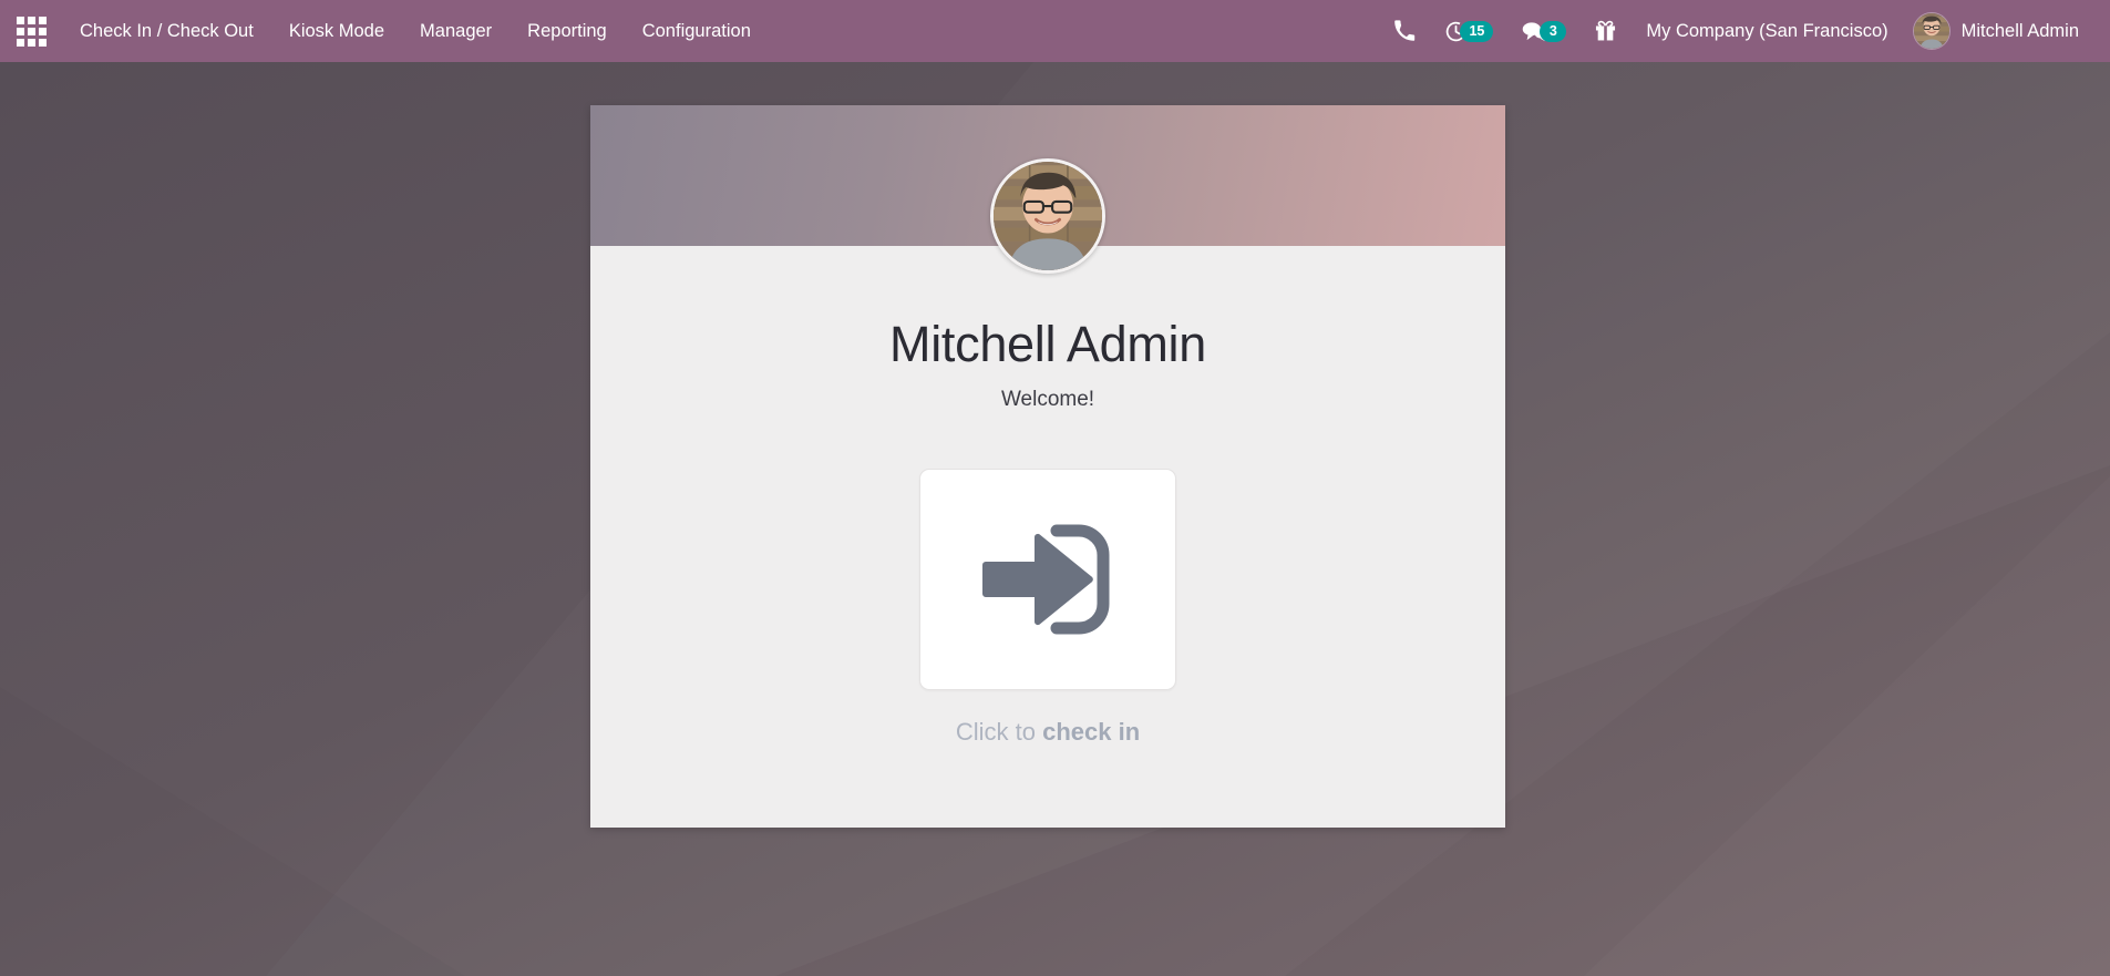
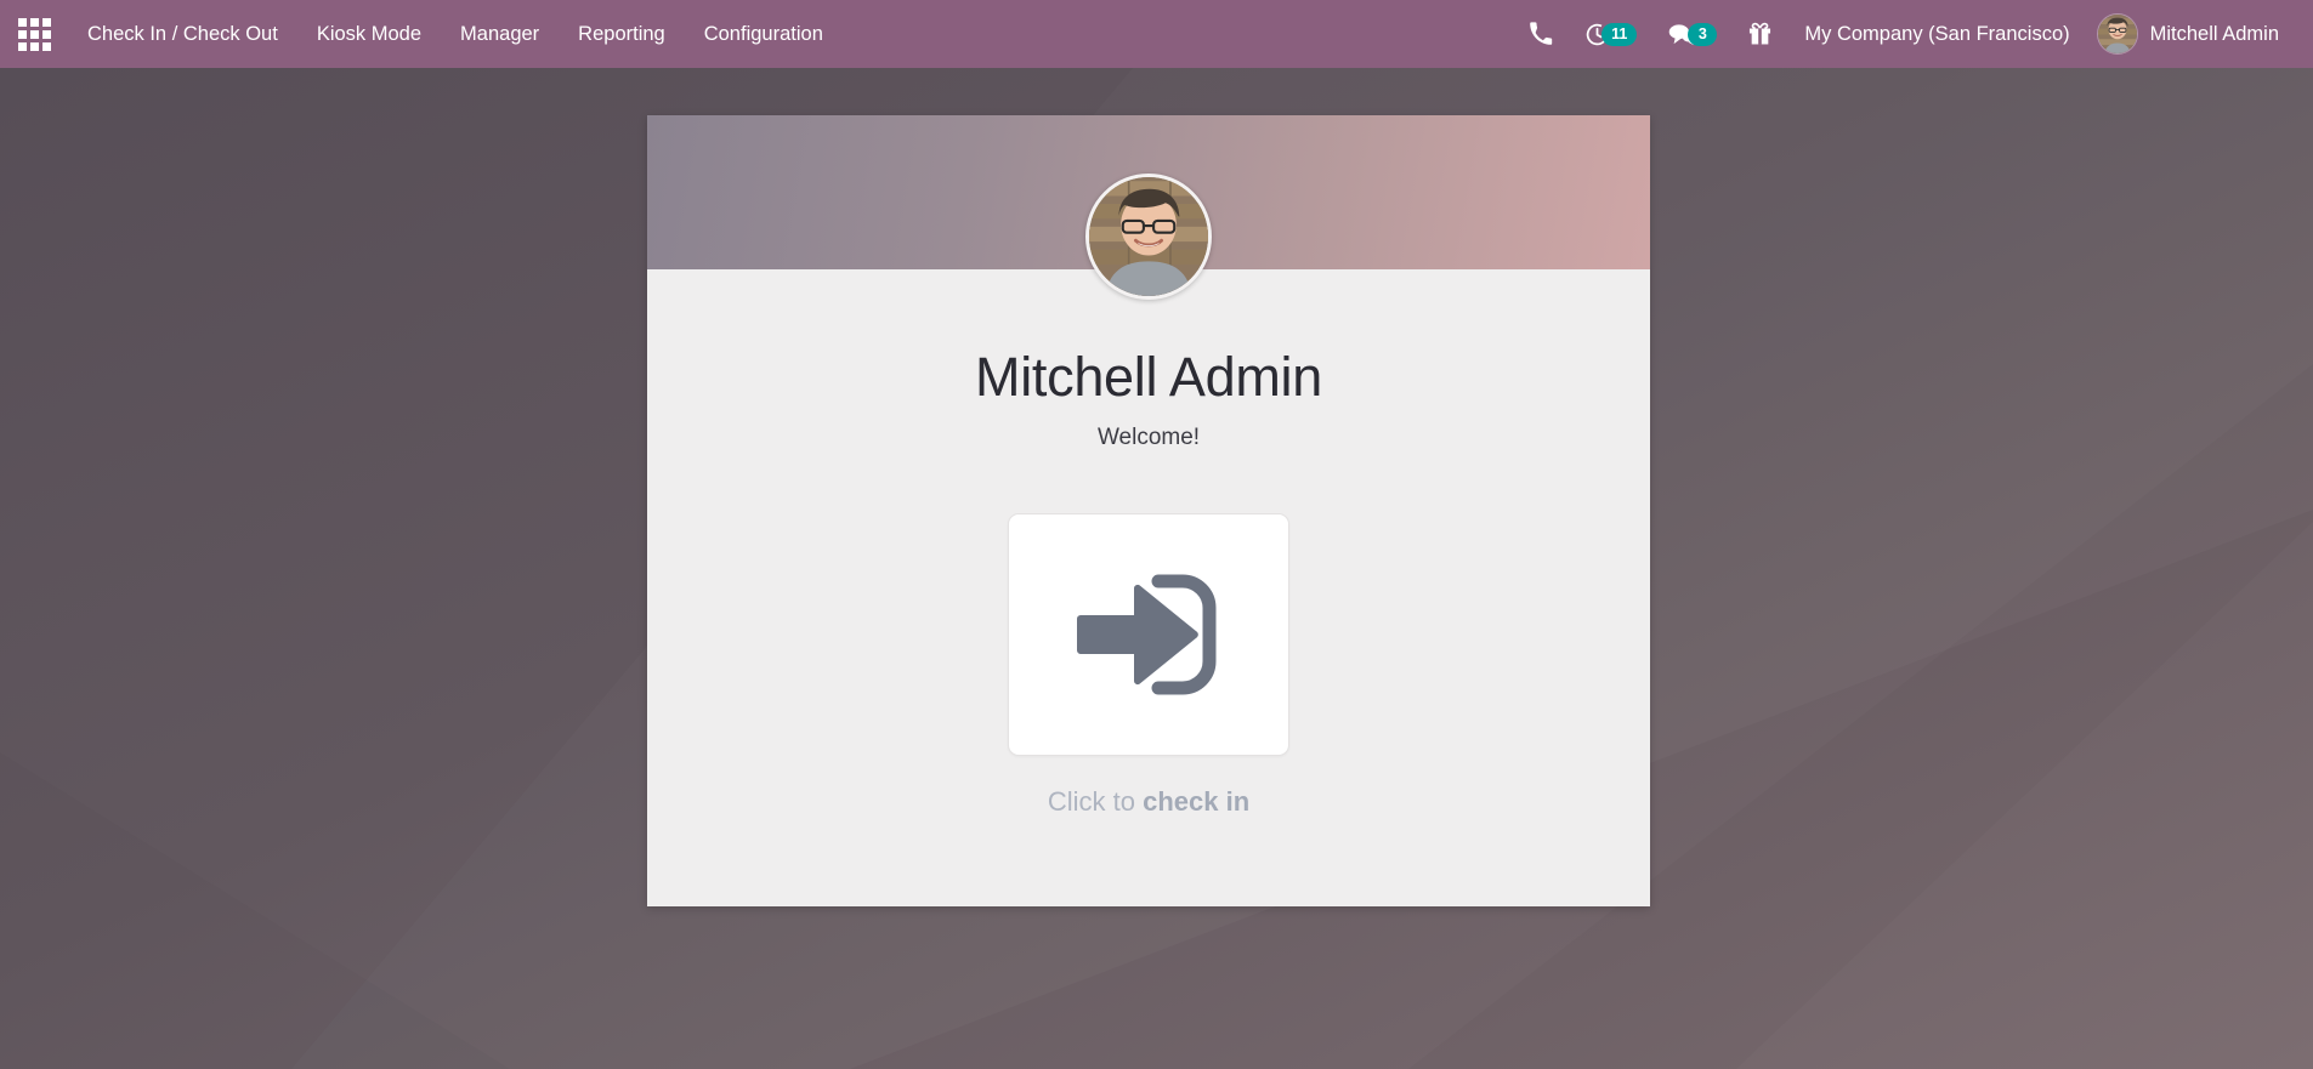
  Check In / Check Out
  Kiosk Mode
  Manager
  Reporting
  Configuration
- 15
+ 11
  3
  My Company (San Francisco)
  Mitchell Admin
  Mitchell Admin
  Welcome!
  Click to check in
